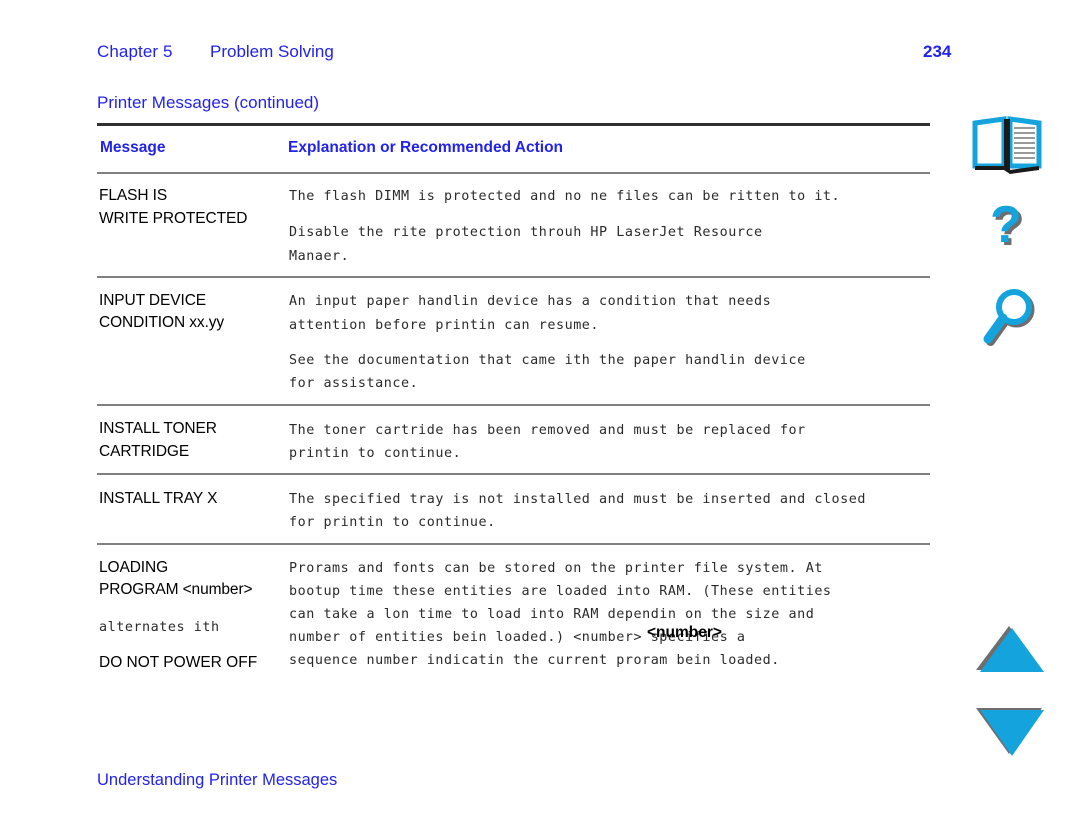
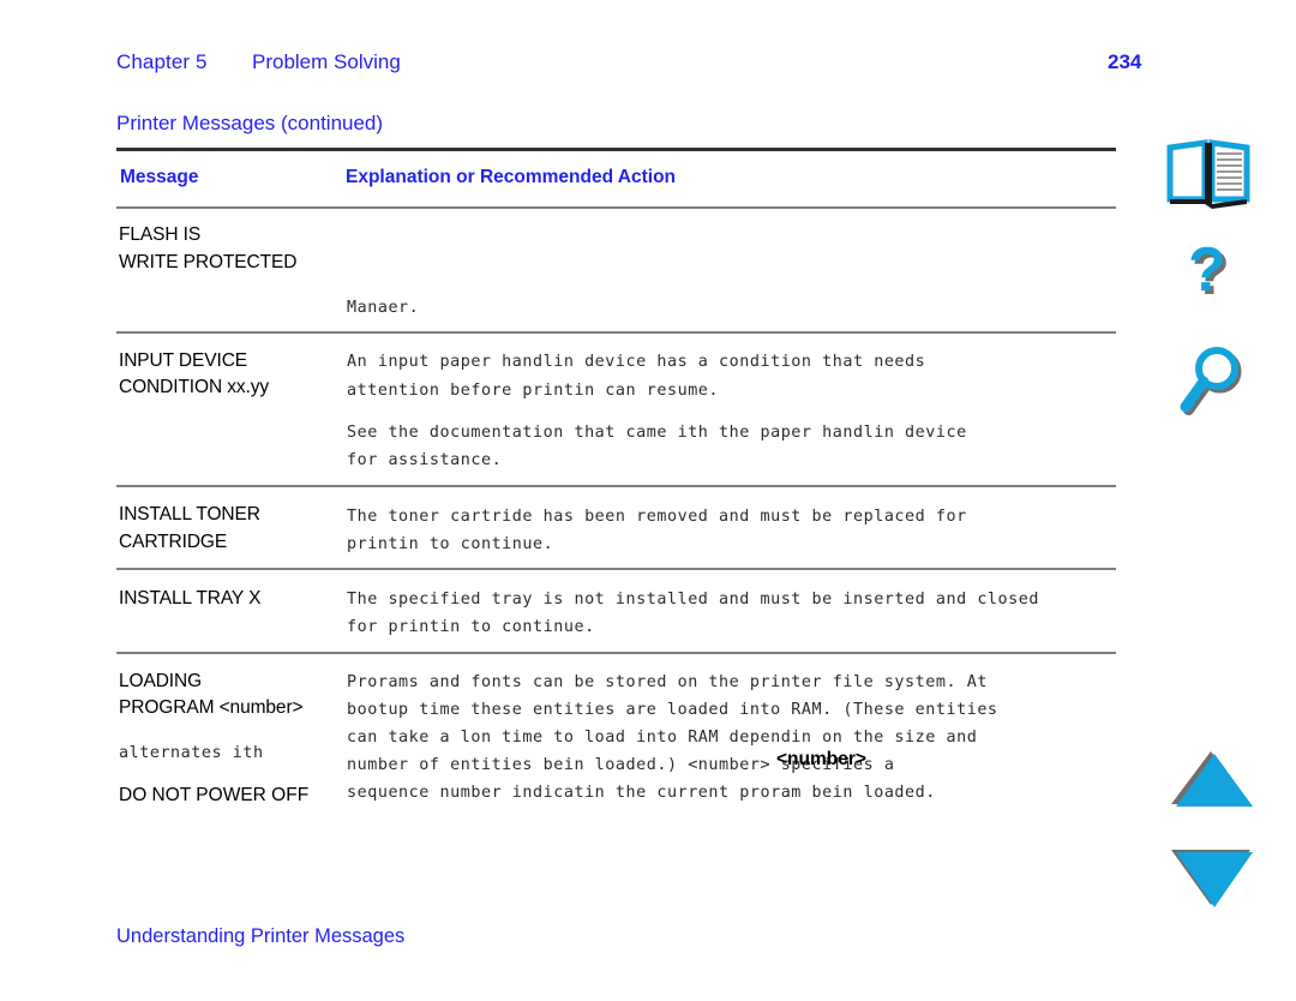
  Chapter 5
  Problem Solving
  234
  Printer Messages (continued)
  Message
  Explanation or Recommended Action
  FLASH IS
  WRITE PROTECTED
- The flash DIMM is protected and no ne files can be ritten to it.
- Disable the rite protection throuh HP LaserJet Resource
  Manaer.
  INPUT DEVICE
  CONDITION xx.yy
  An input paper handlin device has a condition that needs
  attention before printin can resume.
  See the documentation that came ith the paper handlin device
  for assistance.
  INSTALL TONER
  CARTRIDGE
  The toner cartride has been removed and must be replaced for
  printin to continue.
  INSTALL TRAY X
  The specified tray is not installed and must be inserted and closed
  for printin to continue.
  LOADING
  PROGRAM <number>
  alternates ith
  DO NOT POWER OFF
  Prorams and fonts can be stored on the printer file system. At
  bootup time these entities are loaded into RAM. (These entities
  can take a lon time to load into RAM dependin on the size and
  number of entities bein loaded.) <number> specifies a
  sequence number indicatin the current proram bein loaded.
  <number>
  Understanding Printer Messages
  ?
